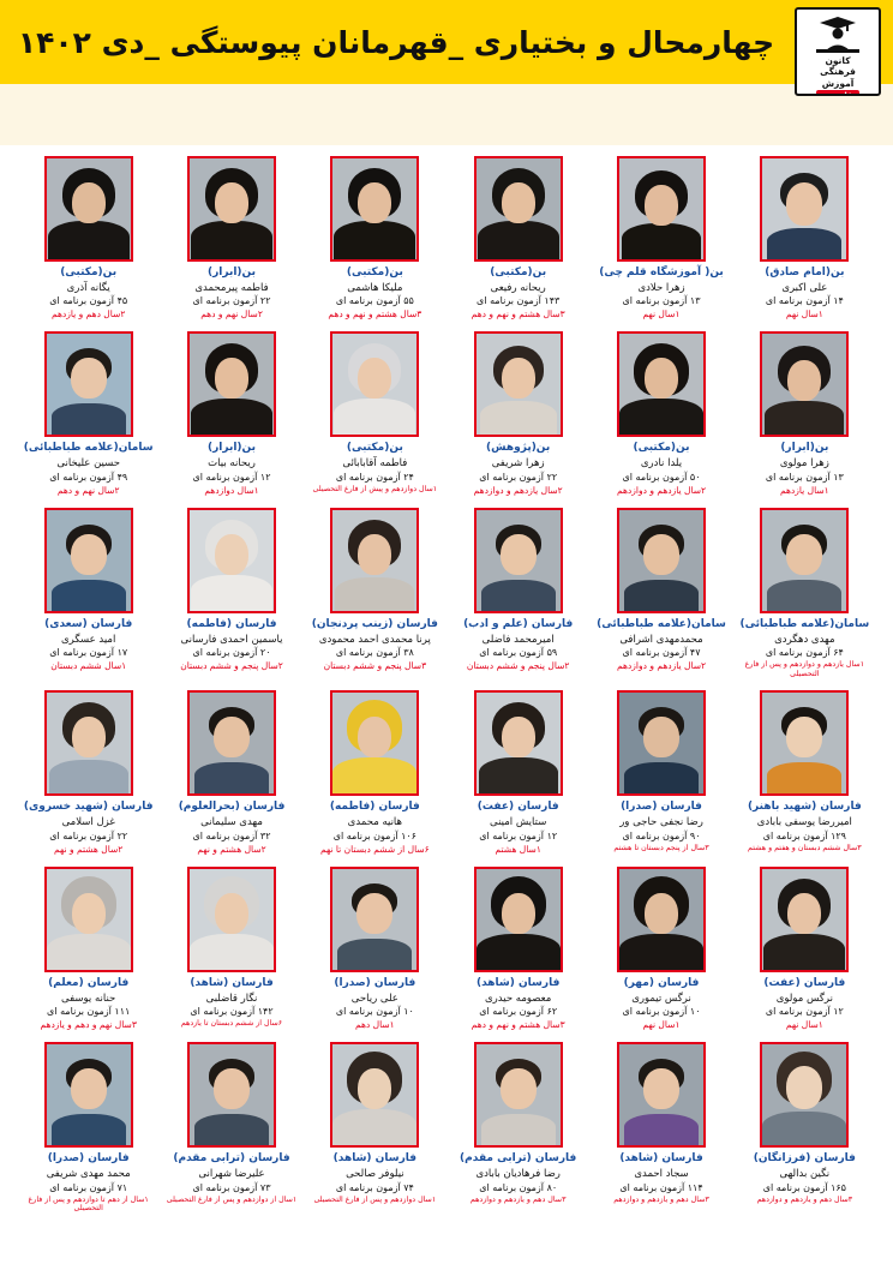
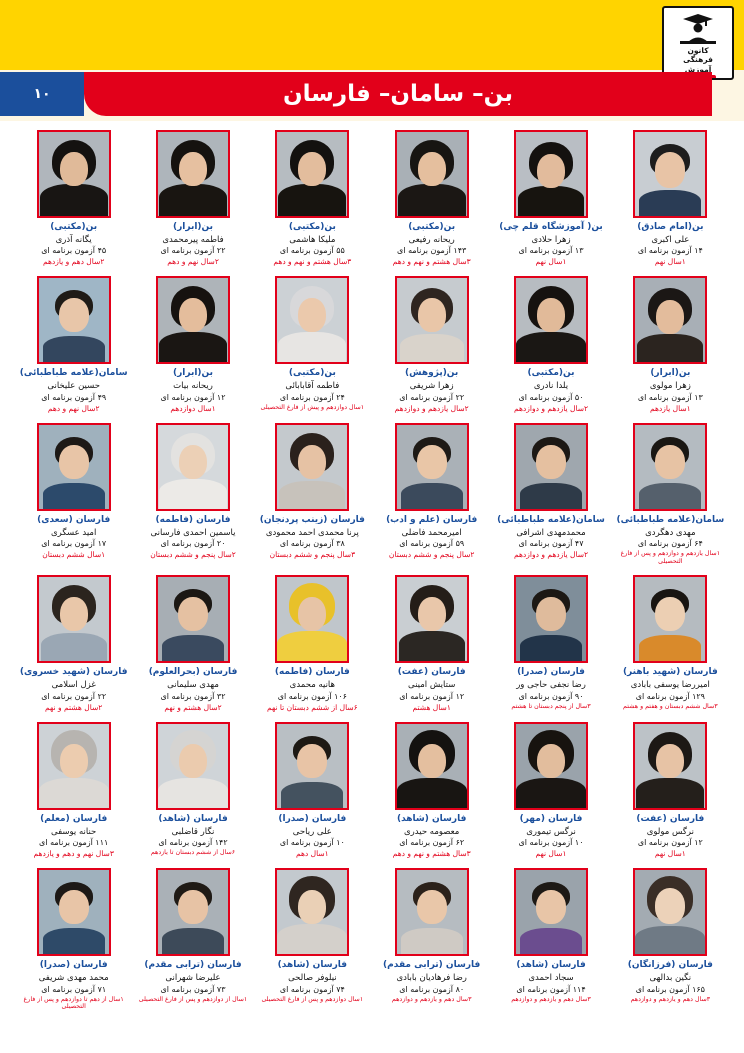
- چهارمحال و بختیاری _قهرمانان پیوستگی _دی ۱۴۰۲
  کانون
  فرهنگی
  آموزش
+ بن– سامان– فارسان
+ ۱۰
  بن(امام صادق)
  علی اکبری
  ۱۴ آزمون برنامه ای
  ۱سال نهم
  بن( آموزشگاه قلم چی)
  زهرا حلادی
  ۱۳ آزمون برنامه ای
  ۱سال نهم
  بن(مکتبی)
  ریحانه رفیعی
  ۱۴۳ آزمون برنامه ای
  ۳سال هشتم و نهم و دهم
  بن(مکتبی)
  ملیکا هاشمی
  ۵۵ آزمون برنامه ای
  ۳سال هشتم و نهم و دهم
  بن(ابرار)
  فاطمه پیرمحمدی
  ۲۲ آزمون برنامه ای
  ۲سال نهم و دهم
  بن(مکتبی)
  یگانه آذری
  ۴۵ آزمون برنامه ای
  ۲سال دهم و یازدهم
  بن(ابرار)
  زهرا مولوی
  ۱۳ آزمون برنامه ای
  ۱سال یازدهم
  بن(مکتبی)
  یلدا نادری
  ۵۰ آزمون برنامه ای
  ۲سال یازدهم و دوازدهم
  بن(پژوهش)
  زهرا شریفی
  ۲۲ آزمون برنامه ای
  ۲سال یازدهم و دوازدهم
  بن(مکتبی)
  فاطمه آقابابائی
  ۲۴ آزمون برنامه ای
  بن(ابرار)
  ریحانه بیات
  ۱۲ آزمون برنامه ای
  ۱سال دوازدهم
  سامان(علامه طباطبائی)
  حسین علیخانی
  ۴۹ آزمون برنامه ای
  ۲سال نهم و دهم
  سامان(علامه طباطبائی)
  مهدی دهگردی
  ۶۴ آزمون برنامه ای
  سامان(علامه طباطبائی)
  محمدمهدی اشرافی
  ۴۷ آزمون برنامه ای
  ۲سال یازدهم و دوازدهم
  فارسان (علم و ادب)
  امیرمحمد فاضلی
  ۵۹ آزمون برنامه ای
  ۲سال پنجم و ششم دبستان
  فارسان (زینب پردنجان)
  پرنا محمدی احمد محمودی
  ۳۸ آزمون برنامه ای
  ۳سال پنجم و ششم دبستان
  فارسان (فاطمه)
  یاسمین احمدی فارسانی
  ۲۰ آزمون برنامه ای
  ۲سال پنجم و ششم دبستان
  فارسان (سعدی)
  امید عسگری
  ۱۷ آزمون برنامه ای
  ۱سال ششم دبستان
  فارسان (شهید باهنر)
  امیررضا یوسفی بابادی
  ۱۲۹ آزمون برنامه ای
  فارسان (صدرا)
  رضا نجفی حاجی ور
  ۹۰ آزمون برنامه ای
  فارسان (عفت)
  ستایش امینی
  ۱۲ آزمون برنامه ای
  ۱سال هشتم
  فارسان (فاطمه)
  هانیه محمدی
  ۱۰۶ آزمون برنامه ای
  ۶سال از ششم دبستان تا نهم
  فارسان (بحرالعلوم)
  مهدی سلیمانی
  ۳۲ آزمون برنامه ای
  ۲سال هشتم و نهم
  فارسان (شهید خسروی)
  غزل اسلامی
  ۲۲ آزمون برنامه ای
  ۲سال هشتم و نهم
  فارسان (عفت)
  نرگس مولوی
  ۱۲ آزمون برنامه ای
  ۱سال نهم
  فارسان (مهر)
  نرگس تیموری
  ۱۰ آزمون برنامه ای
  ۱سال نهم
  فارسان (شاهد)
  معصومه حیدری
  ۶۲ آزمون برنامه ای
  ۳سال هشتم و نهم و دهم
  فارسان (صدرا)
  علی ریاحی
  ۱۰ آزمون برنامه ای
  ۱سال دهم
  فارسان (شاهد)
  نگار قاضلبی
  ۱۴۲ آزمون برنامه ای
  فارسان (معلم)
  حنانه یوسفی
  ۱۱۱ آزمون برنامه ای
  ۳سال نهم و دهم و یازدهم
  فارسان (فرزانگان)
  نگین بدالهی
  ۱۶۵ آزمون برنامه ای
  فارسان (شاهد)
  سجاد احمدی
  ۱۱۴ آزمون برنامه ای
  فارسان (ترابی مقدم)
  رضا فرهادیان بابادی
  ۸۰ آزمون برنامه ای
  فارسان (شاهد)
  نیلوفر صالحی
  ۷۴ آزمون برنامه ای
  فارسان (ترابی مقدم)
  علیرضا شهرانی
  ۷۳ آزمون برنامه ای
  فارسان (صدرا)
  محمد مهدی شریفی
  ۷۱ آزمون برنامه ای
